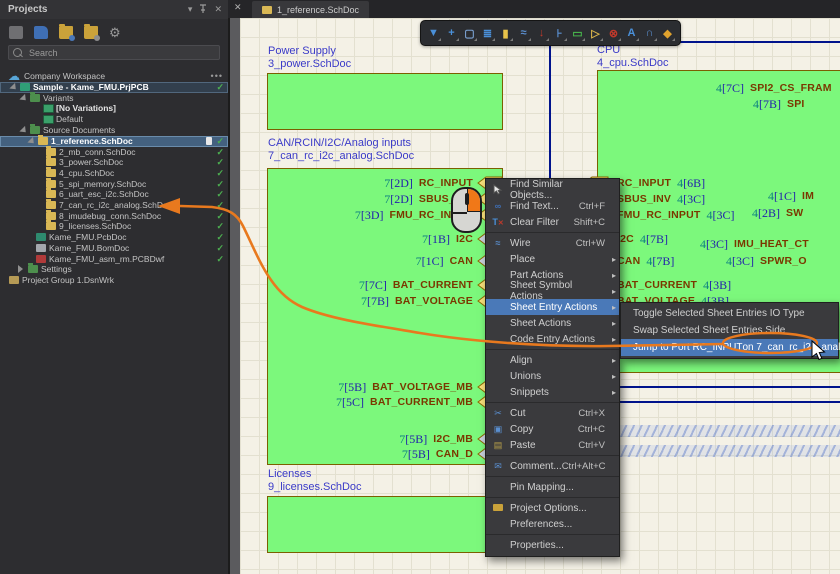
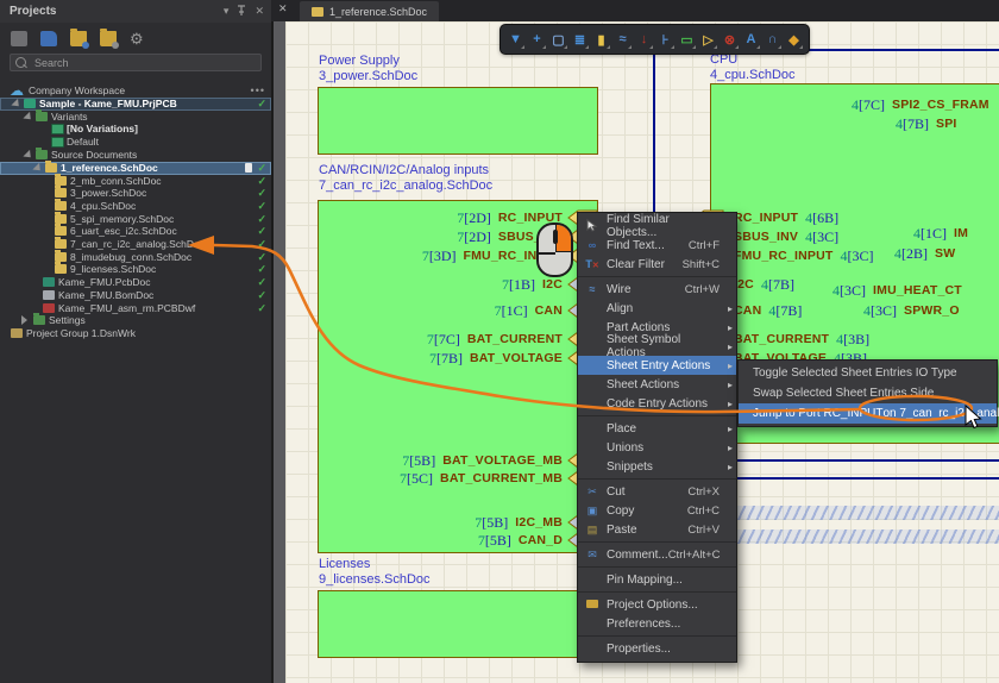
  Projects
  ▾
  ✕
  ⚙
  Search
  ☁
  Company Workspace
  •••
  Sample - Kame_FMU.PrjPCB
  ✓
  Variants
  [No Variations]
  Default
  Source Documents
  1_reference.SchDoc
  ✓
  2_mb_conn.SchDoc
  ✓
  3_power.SchDoc
  ✓
  4_cpu.SchDoc
  ✓
  5_spi_memory.SchDoc
  ✓
  6_uart_esc_i2c.SchDoc
  ✓
  7_can_rc_i2c_analog.SchD
  ✓
  8_imudebug_conn.SchDoc
  ✓
  9_licenses.SchDoc
  ✓
  Kame_FMU.PcbDoc
  ✓
  Kame_FMU.BomDoc
  ✓
  Kame_FMU_asm_rm.PCBDwf
  ✓
  Settings
  Project Group 1.DsnWrk
  ✕
  1_reference.SchDoc
  Power Supply
  3_power.SchDoc
  CAN/RCIN/I2C/Analog inputs
  7_can_rc_i2c_analog.SchDoc
  CPU
  4_cpu.SchDoc
  Licenses
  9_licenses.SchDoc
  7[2D]
  RC_INPUT
  7[2D]
  7[3D]
  FMU_RC_IN
  7[1B]
  I2C
  7[1C]
  CAN
  7[7C]
  BAT_CURRENT
  7[7B]
  BAT_VOLTAGE
  7[5B]
  BAT_VOLTAGE_MB
  7[5C]
  BAT_CURRENT_MB
  7[5B]
  I2C_MB
  7[5B]
  CAN_D
  RC_INPUT
  4[6B]
  SBUS_INV
  4[3C]
  FMU_RC_INPUT
  4[3C]
  4[7B]
  CAN
  4[7B]
  BAT_CURRENT
  4[3B]
  BAT_VOLTAGE
  4[3B]
  4[7C]
  SPI2_CS_FRAM
  4[7B]
  SPI
  4[1C]
  IM
  4[2B]
  SW
  4[3C]
  IMU_HEAT_CT
  4[3C]
  SPWR_O
  ▼
  +
  ▢
  ≣
  ▮
  ≈
  ↓
  ⊦
  ▭
  ▷
  ⊗
  A
  ∩
  ◆
  Find Similar Objects...
  ∞
  Find Text...
  Ctrl+F
  Clear Filter
  Shift+C
  ≈
  Wire
  Ctrl+W
- Place
+ Align
  ▸
  Part Actions
  ▸
  Sheet Symbol Actions
  ▸
  Sheet Entry Actions
  ▸
  Sheet Actions
  ▸
  Code Entry Actions
  ▸
- Align
+ Place
  ▸
  Unions
  ▸
  Snippets
  ▸
  ✂
  Cut
  Ctrl+X
  ▣
  Copy
  Ctrl+C
  ▤
  Paste
  Ctrl+V
  ✉
  Comment...
  Ctrl+Alt+C
  Pin Mapping...
  Project Options...
  Preferences...
  Properties...
  Toggle Selected Sheet Entries IO Type
  Swap Selected Sheet Entries Side
  Jump to Port RC_INUT
  on 7_can_rc_i2anal
